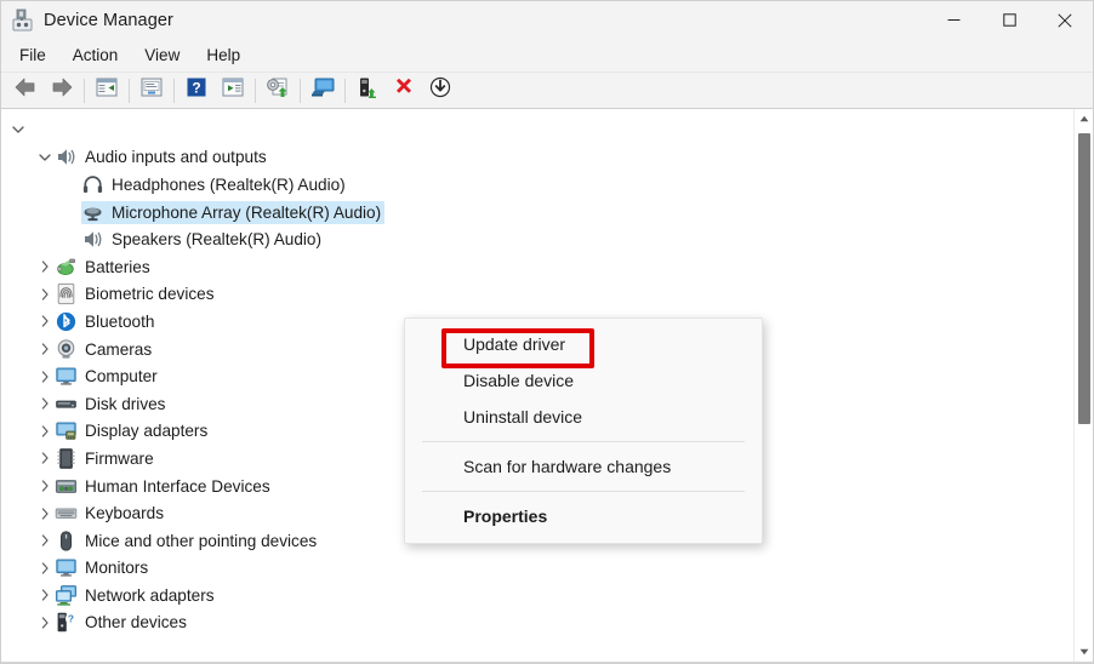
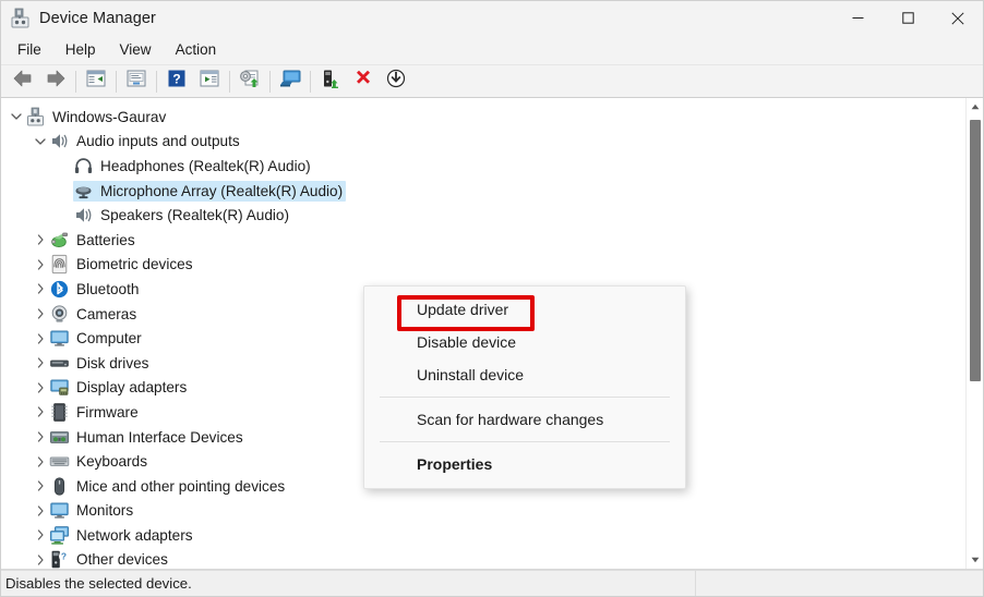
  Device Manager
  File
- Action
+ Help
  View
- Help
+ Action
  ?
+ Windows-Gaurav
  Audio inputs and outputs
  Headphones (Realtek(R) Audio)
  Microphone Array (Realtek(R) Audio)
  Speakers (Realtek(R) Audio)
  Batteries
  Biometric devices
  Bluetooth
  Cameras
  Computer
  Disk drives
  Display adapters
  Firmware
  Human Interface Devices
  Keyboards
  Mice and other pointing devices
  Monitors
  Network adapters
  ?
  Other devices
  Update driver
  Disable device
  Uninstall device
  Scan for hardware changes
  Properties
+ Disables the selected device.
